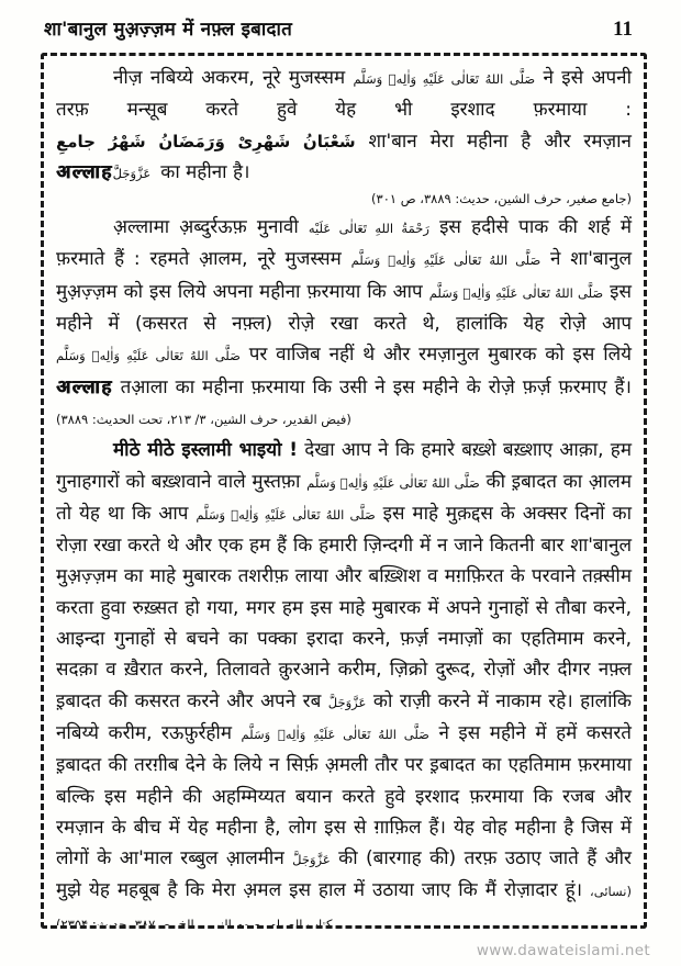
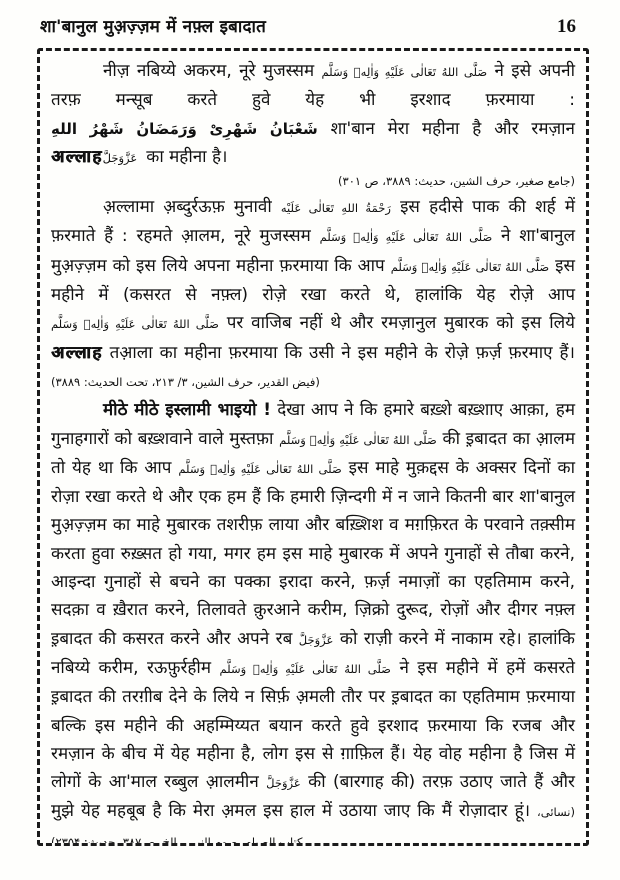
  शा'बानुल मुअ़ज़्ज़म में नफ़्ल इबादात
- 11
+ 16
- नीज़ नबिय्ये अकरम, नूरे मुजस्सम صَلَّی اللهُ تَعَالٰی عَلَیْهِ وَاٰلِهٖ وَسَلَّم ने इसे अपनी तरफ़ मन्सूब करते हुवे येह भी इरशाद फ़रमाया : شَعْبَانُ شَهْرِیْ وَرَمَضَانُ شَهْرُ جامعِ शा'बान मेरा महीना है और रमज़ान अल्लाह عَزَّوَجَلَّ का महीना है।
+ नीज़ नबिय्ये अकरम, नूरे मुजस्सम صَلَّی اللهُ تَعَالٰی عَلَیْهِ وَاٰلِهٖ وَسَلَّم ने इसे अपनी तरफ़ मन्सूब करते हुवे येह भी इरशाद फ़रमाया : شَعْبَانُ شَهْرِیْ وَرَمَضَانُ شَهْرُ اللهِ शा'बान मेरा महीना है और रमज़ान अल्लाह عَزَّوَجَلَّ का महीना है।
  (جامع صغیر، حرف الشین، حدیث: ۳۸۸۹، ص ۳۰۱)
  अ़ल्लामा अ़ब्दुर्रऊफ़ मुनावी رَحْمَةُ اللهِ تَعَالٰی عَلَیْه इस हदीसे पाक की शर्ह में फ़रमाते हैं : रहमते आ़लम, नूरे मुजस्सम صَلَّی اللهُ تَعَالٰی عَلَیْهِ وَاٰلِهٖ وَسَلَّم ने शा'बानुल मुअ़ज़्ज़म को इस लिये अपना महीना फ़रमाया कि आप صَلَّی اللهُ تَعَالٰی عَلَیْهِ وَاٰلِهٖ وَسَلَّم इस महीने में (कसरत से नफ़्ल) रोज़े रखा करते थे, हालांकि येह रोज़े आप صَلَّی اللهُ تَعَالٰی عَلَیْهِ وَاٰلِهٖ وَسَلَّم पर वाजिब नहीं थे और रमज़ानुल मुबारक को इस लिये अल्लाह तआ़ला का महीना फ़रमाया कि उसी ने इस महीने के रोज़े फ़र्ज़ फ़रमाए हैं। (فیض القدیر، حرف الشین، ۳/ ۲۱۳، تحت الحدیث: ۳۸۸۹)
  मीठे मीठे इस्लामी भाइयो ! देखा आप ने कि हमारे बख़्शे बख़्शाए आक़ा, हम गुनाहगारों को बख़्शवाने वाले मुस्तफ़ा صَلَّی اللهُ تَعَالٰی عَلَیْهِ وَاٰلِهٖ وَسَلَّم की इ़बादत का आ़लम तो येह था कि आप صَلَّی اللهُ تَعَالٰی عَلَیْهِ وَاٰلِهٖ وَسَلَّم इस माहे मुक़द्दस के अक्सर दिनों का रोज़ा रखा करते थे और एक हम हैं कि हमारी ज़िन्दगी में न जाने कितनी बार शा'बानुल मुअ़ज़्ज़म का माहे मुबारक तशरीफ़ लाया और बख़्शिश व मग़फ़िरत के परवाने तक़्सीम करता हुवा रुख़्सत हो गया, मगर हम इस माहे मुबारक में अपने गुनाहों से तौबा करने, आइन्दा गुनाहों से बचने का पक्का इरादा करने, फ़र्ज़ नमाज़ों का एहतिमाम करने, सदक़ा व ख़ैरात करने, तिलावते क़ुरआने करीम, ज़िक्रो दुरूद, रोज़ों और दीगर नफ़्ल इ़बादत की कसरत करने और अपने रब عَزَّوَجَلَّ को राज़ी करने में नाकाम रहे। हालांकि नबिय्ये करीम, रऊफ़ुर्रहीम صَلَّی اللهُ تَعَالٰی عَلَیْهِ وَاٰلِهٖ وَسَلَّم ने इस महीने में हमें कसरते इ़बादत की तरग़ीब देने के लिये न सिर्फ़ अ़मली तौर पर इ़बादत का एहतिमाम फ़रमाया बल्कि इस महीने की अहम्मिय्यत बयान करते हुवे इरशाद फ़रमाया कि रजब और रमज़ान के बीच में येह महीना है, लोग इस से ग़ाफ़िल हैं। येह वोह महीना है जिस में लोगों के आ'माल रब्बुल आ़लमीन عَزَّوَجَلَّ की (बारगाह की) तरफ़ उठाए जाते हैं और मुझे येह महबूब है कि मेरा अ़मल इस हाल में उठाया जाए कि मैं रोज़ादार हूं। (نسائی، کتاب الصیام، صوم النبی...الخ، ص۳۸۷، حدیث: ۲۳۵۴)
- www.dawateislami.net
